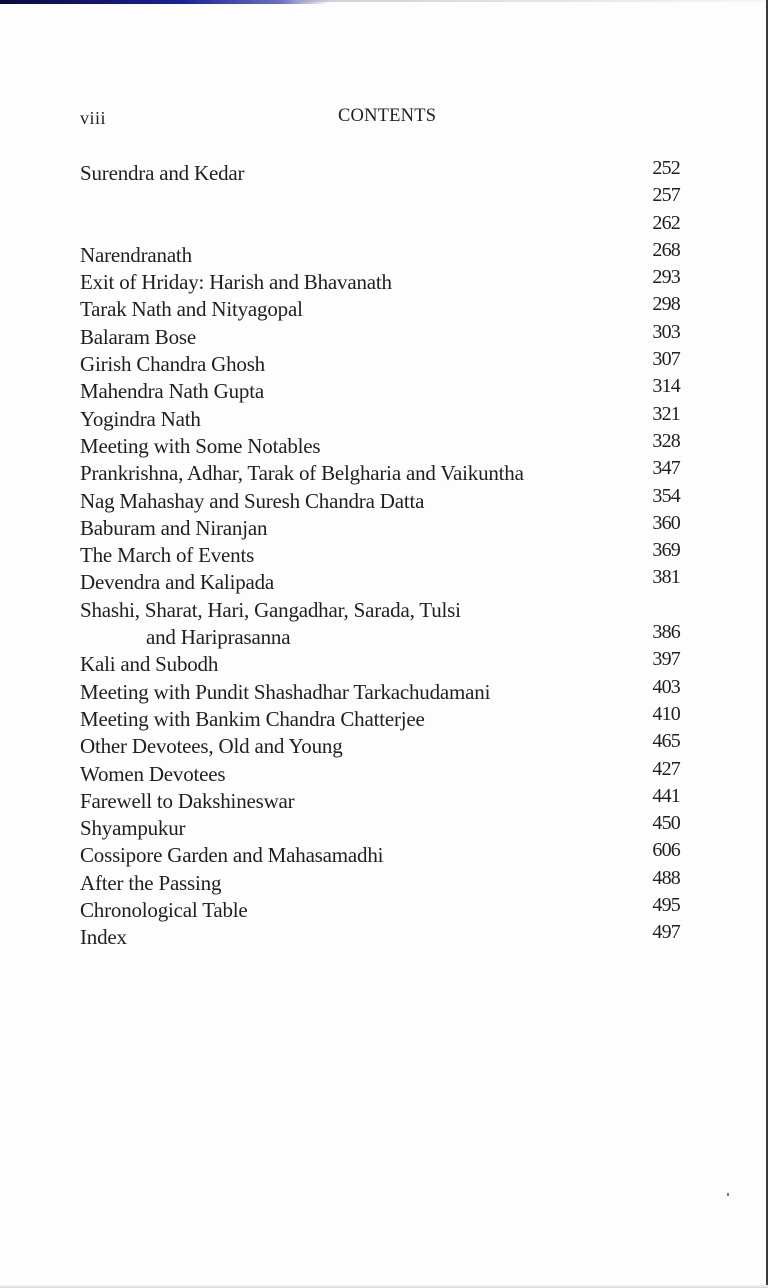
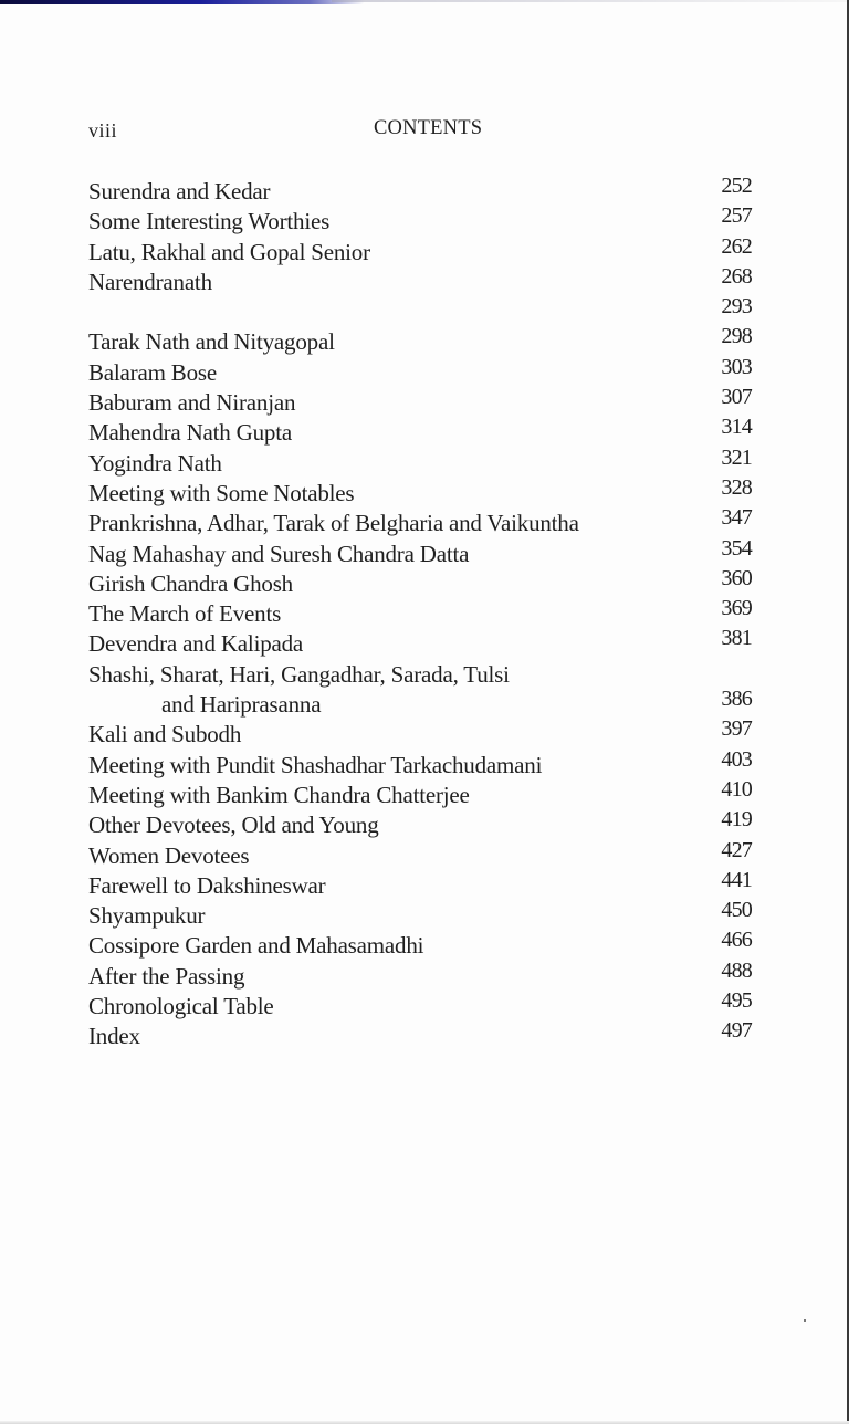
  viii
  CONTENTS
  Surendra and Kedar
  252
+ Some Interesting Worthies
  257
+ Latu, Rakhal and Gopal Senior
  262
  Narendranath
  268
- Exit of Hriday: Harish and Bhavanath
  293
  Tarak Nath and Nityagopal
  298
  Balaram Bose
  303
- Girish Chandra Ghosh
+ Baburam and Niranjan
  307
  Mahendra Nath Gupta
  314
  Yogindra Nath
  321
  Meeting with Some Notables
  328
  Prankrishna, Adhar, Tarak of Belgharia and Vaikuntha
  347
  Nag Mahashay and Suresh Chandra Datta
  354
- Baburam and Niranjan
+ Girish Chandra Ghosh
  360
  The March of Events
  369
  Devendra and Kalipada
  381
  Shashi, Sharat, Hari, Gangadhar, Sarada, Tulsi
  and Hariprasanna
  386
  Kali and Subodh
  397
  Meeting with Pundit Shashadhar Tarkachudamani
  403
  Meeting with Bankim Chandra Chatterjee
  410
  Other Devotees, Old and Young
- 465
+ 419
  Women Devotees
  427
  Farewell to Dakshineswar
  441
  Shyampukur
  450
  Cossipore Garden and Mahasamadhi
- 606
+ 466
  After the Passing
  488
  Chronological Table
  495
  Index
  497
